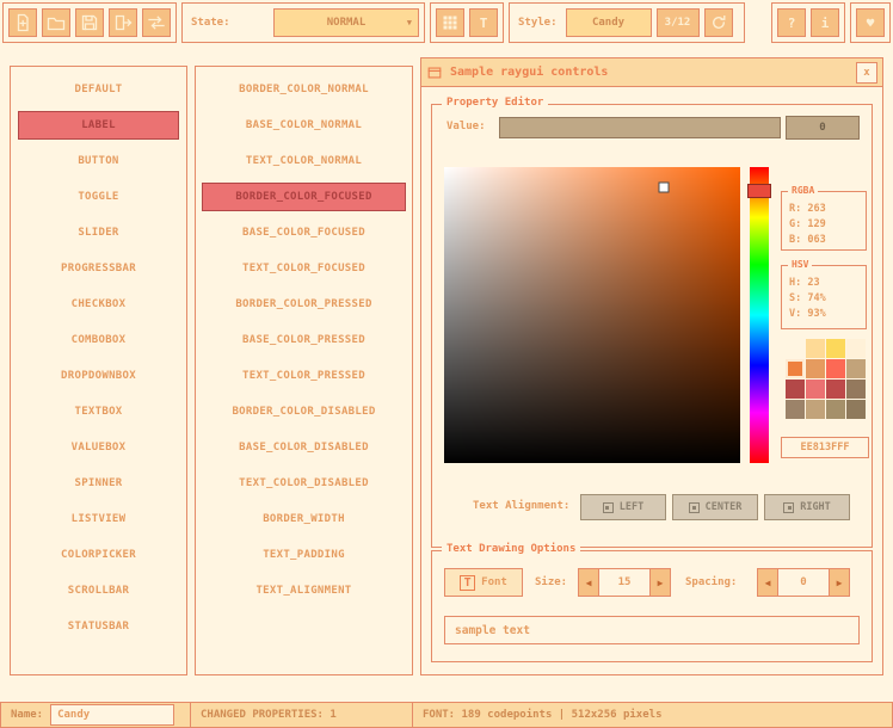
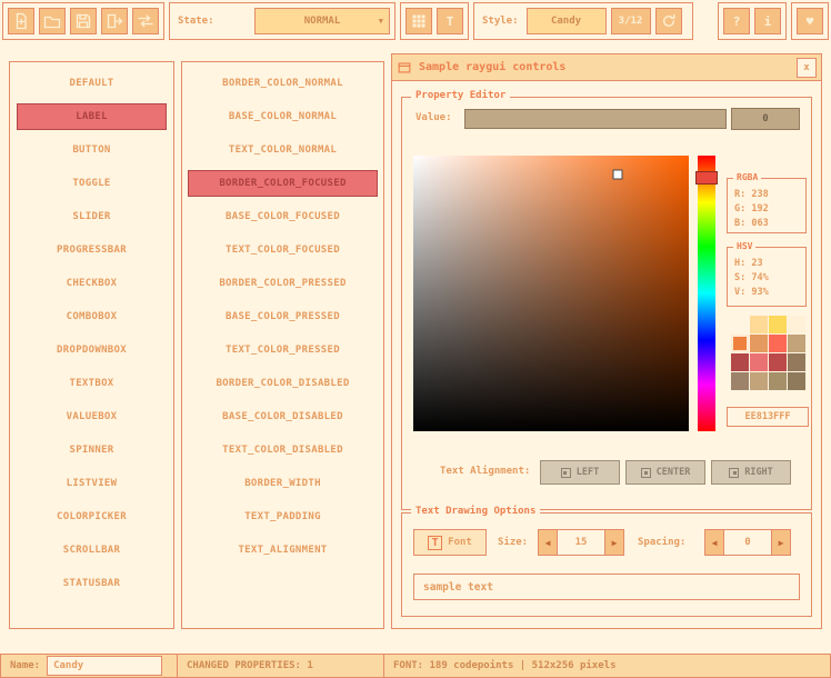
  State:
  NORMAL
  ▼
  T
  Style:
  Candy
  3/12
  ?
  i
  ♥
  DEFAULT
  LABEL
  BUTTON
  TOGGLE
  SLIDER
  PROGRESSBAR
  CHECKBOX
  COMBOBOX
  DROPDOWNBOX
  TEXTBOX
  VALUEBOX
  SPINNER
  LISTVIEW
  COLORPICKER
  SCROLLBAR
  STATUSBAR
  BORDER_COLOR_NORMAL
  BASE_COLOR_NORMAL
  TEXT_COLOR_NORMAL
  BORDER_COLOR_FOCUSED
  BASE_COLOR_FOCUSED
  TEXT_COLOR_FOCUSED
  BORDER_COLOR_PRESSED
  BASE_COLOR_PRESSED
  TEXT_COLOR_PRESSED
  BORDER_COLOR_DISABLED
  BASE_COLOR_DISABLED
  TEXT_COLOR_DISABLED
  BORDER_WIDTH
  TEXT_PADDING
  TEXT_ALIGNMENT
  Sample raygui controls
  x
  Property Editor
  Value:
  0
  RGBA
- R: 263
+ R: 238
- G: 129
+ G: 192
  B: 063
  HSV
  H: 23
  S: 74%
  V: 93%
  EE813FFF
  Text Alignment:
  LEFT
  CENTER
  RIGHT
  Text Drawing Options
  T
  Font
  Size:
  ◀
  15
  ▶
  Spacing:
  ◀
  0
  ▶
  sample text
  Name:
  Candy
  CHANGED PROPERTIES: 1
  FONT: 189 codepoints | 512x256 pixels
